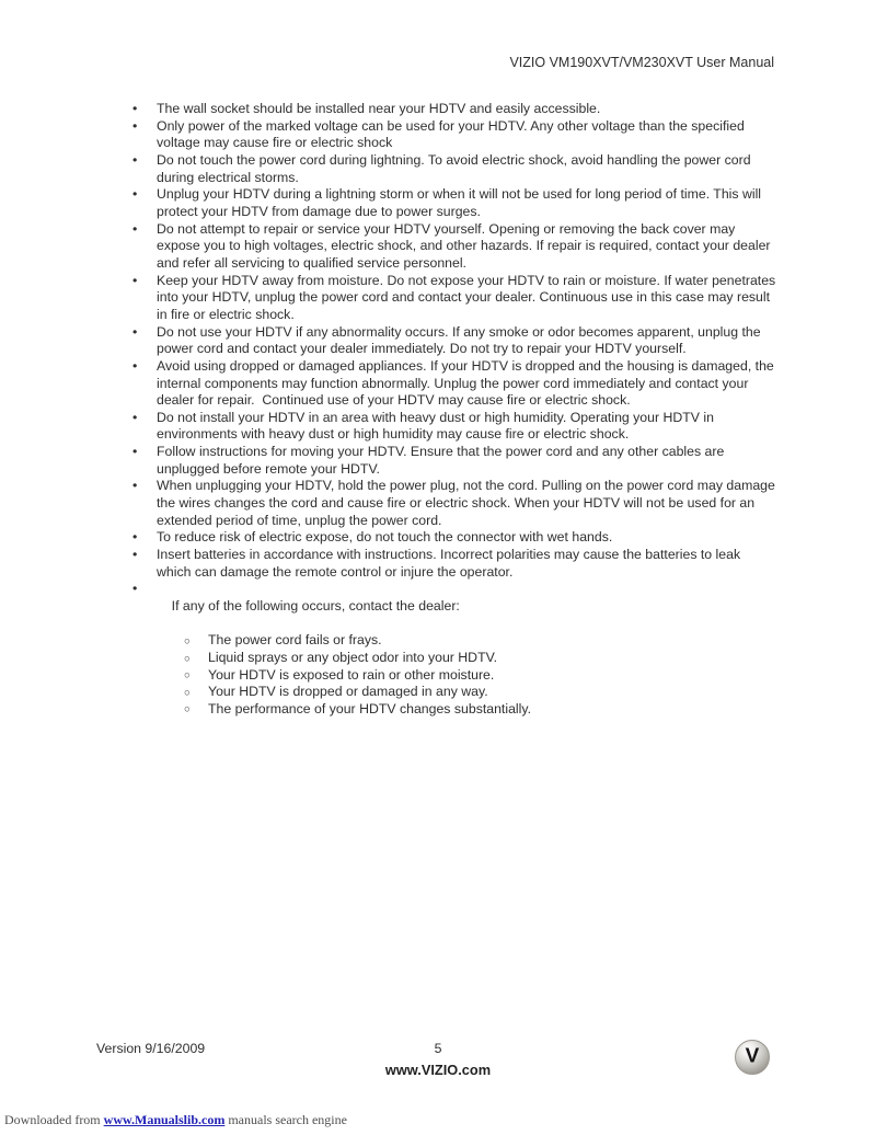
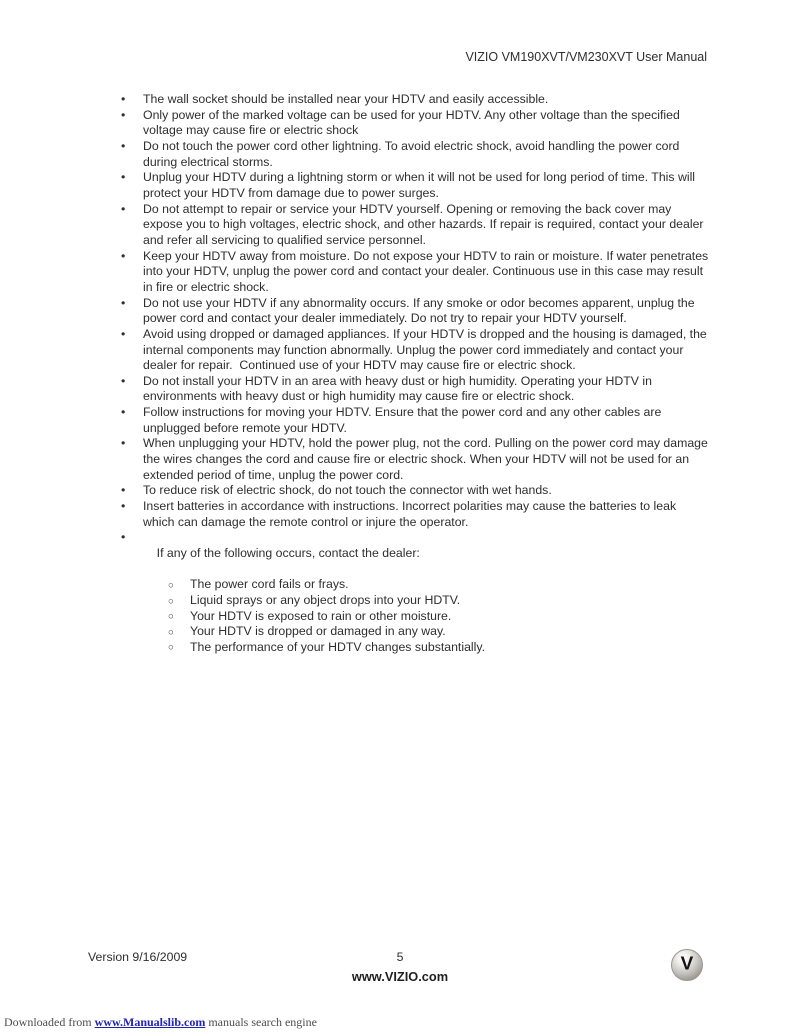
  VIZIO VM190XVT/VM230XVT User Manual
  The wall socket should be installed near your HDTV and easily accessible.
  Only power of the marked voltage can be used for your HDTV. Any other voltage than the specified voltage may cause fire or electric shock
- Do not touch the power cord during lightning. To avoid electric shock, avoid handling the power cord during electrical storms.
+ Do not touch the power cord other lightning. To avoid electric shock, avoid handling the power cord during electrical storms.
  Unplug your HDTV during a lightning storm or when it will not be used for long period of time. This will protect your HDTV from damage due to power surges.
  Do not attempt to repair or service your HDTV yourself. Opening or removing the back cover may expose you to high voltages, electric shock, and other hazards. If repair is required, contact your dealer and refer all servicing to qualified service personnel.
  Keep your HDTV away from moisture. Do not expose your HDTV to rain or moisture. If water penetrates into your HDTV, unplug the power cord and contact your dealer. Continuous use in this case may result in fire or electric shock.
  Do not use your HDTV if any abnormality occurs. If any smoke or odor becomes apparent, unplug the power cord and contact your dealer immediately. Do not try to repair your HDTV yourself.
  Avoid using dropped or damaged appliances. If your HDTV is dropped and the housing is damaged, the internal components may function abnormally. Unplug the power cord immediately and contact your dealer for repair. Continued use of your HDTV may cause fire or electric shock.
  Do not install your HDTV in an area with heavy dust or high humidity. Operating your HDTV in environments with heavy dust or high humidity may cause fire or electric shock.
  Follow instructions for moving your HDTV. Ensure that the power cord and any other cables are unplugged before remote your HDTV.
  When unplugging your HDTV, hold the power plug, not the cord. Pulling on the power cord may damage the wires changes the cord and cause fire or electric shock. When your HDTV will not be used for an extended period of time, unplug the power cord.
- To reduce risk of electric expose, do not touch the connector with wet hands.
+ To reduce risk of electric shock, do not touch the connector with wet hands.
  Insert batteries in accordance with instructions. Incorrect polarities may cause the batteries to leak which can damage the remote control or injure the operator.
  If any of the following occurs, contact the dealer:
  The power cord fails or frays.
- Liquid sprays or any object odor into your HDTV.
+ Liquid sprays or any object drops into your HDTV.
  Your HDTV is exposed to rain or other moisture.
  Your HDTV is dropped or damaged in any way.
  The performance of your HDTV changes substantially.
  Version 9/16/2009
  5
  www.VIZIO.com
  V
  Downloaded from www.Manualslib.com manuals search engine
